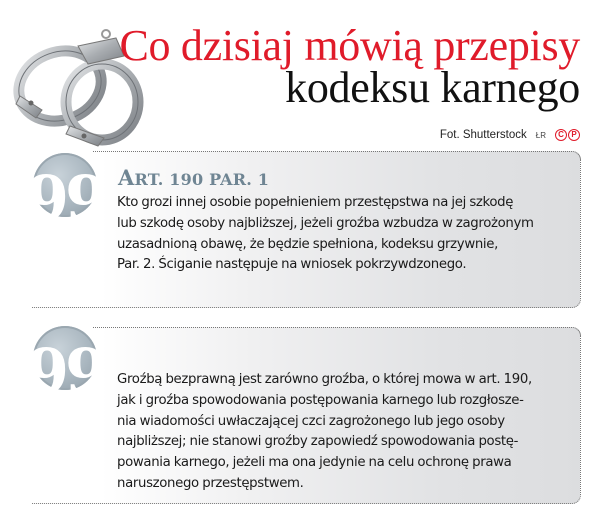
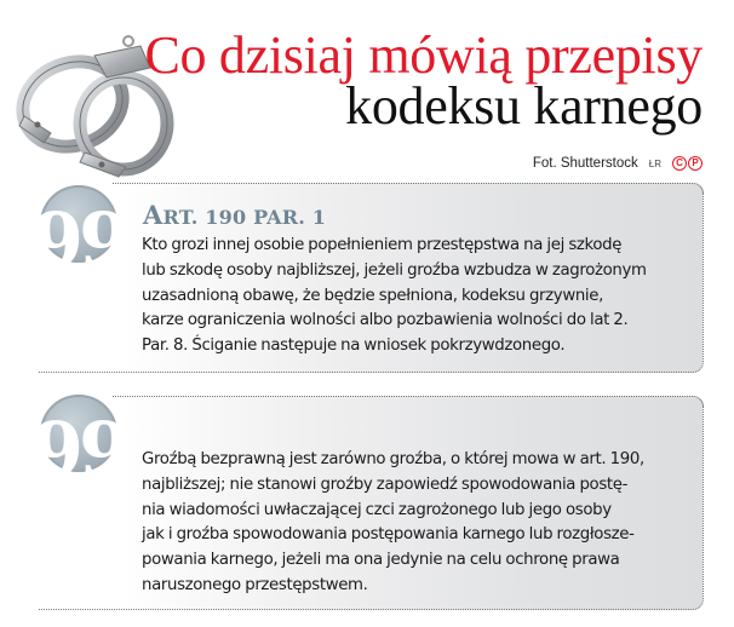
  Co dzisiaj mówią przepisy
  kodeksu karnego
  Fot. Shutterstock
  ŁR
  C
  P
  ART. 190 PAR. 1
  Kto grozi innej osobie popełnieniem przestępstwa na jej szkodę
  lub szkodę osoby najbliższej, jeżeli groźba wzbudza w zagrożonym
  uzasadnioną obawę, że będzie spełniona, kodeksu grzywnie,
+ karze ograniczenia wolności albo pozbawienia wolności do lat 2.
- Par. 2. Ściganie następuje na wniosek pokrzywdzonego.
+ Par. 8. Ściganie następuje na wniosek pokrzywdzonego.
  99
  Groźbą bezprawną jest zarówno groźba, o której mowa w art. 190,
- jak i groźba spowodowania postępowania karnego lub rozgłosze-
+ najbliższej; nie stanowi groźby zapowiedź spowodowania postę-
  nia wiadomości uwłaczającej czci zagrożonego lub jego osoby
- najbliższej; nie stanowi groźby zapowiedź spowodowania postę-
+ jak i groźba spowodowania postępowania karnego lub rozgłosze-
  powania karnego, jeżeli ma ona jedynie na celu ochronę prawa
  naruszonego przestępstwem.
  99
